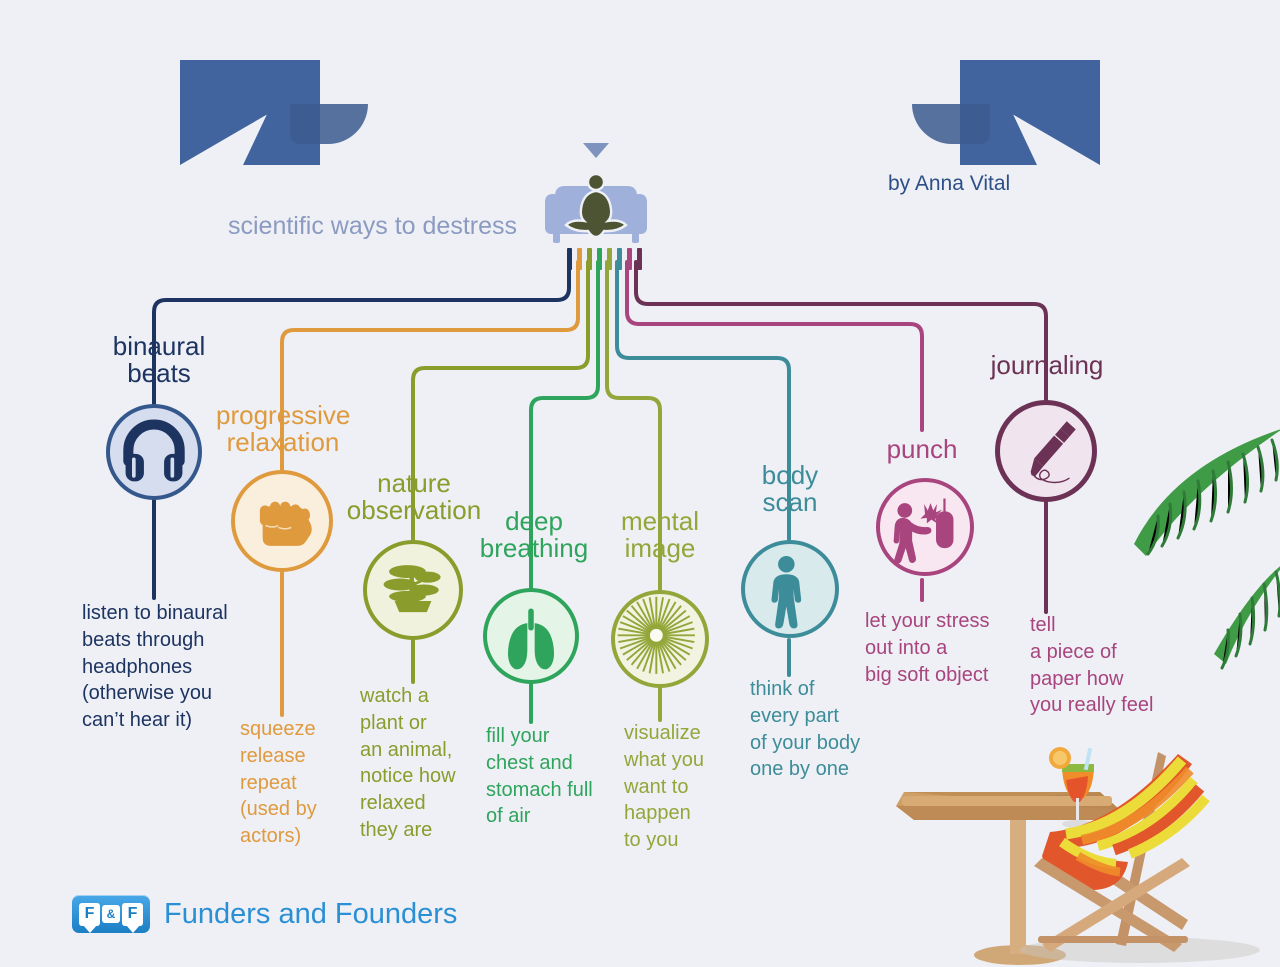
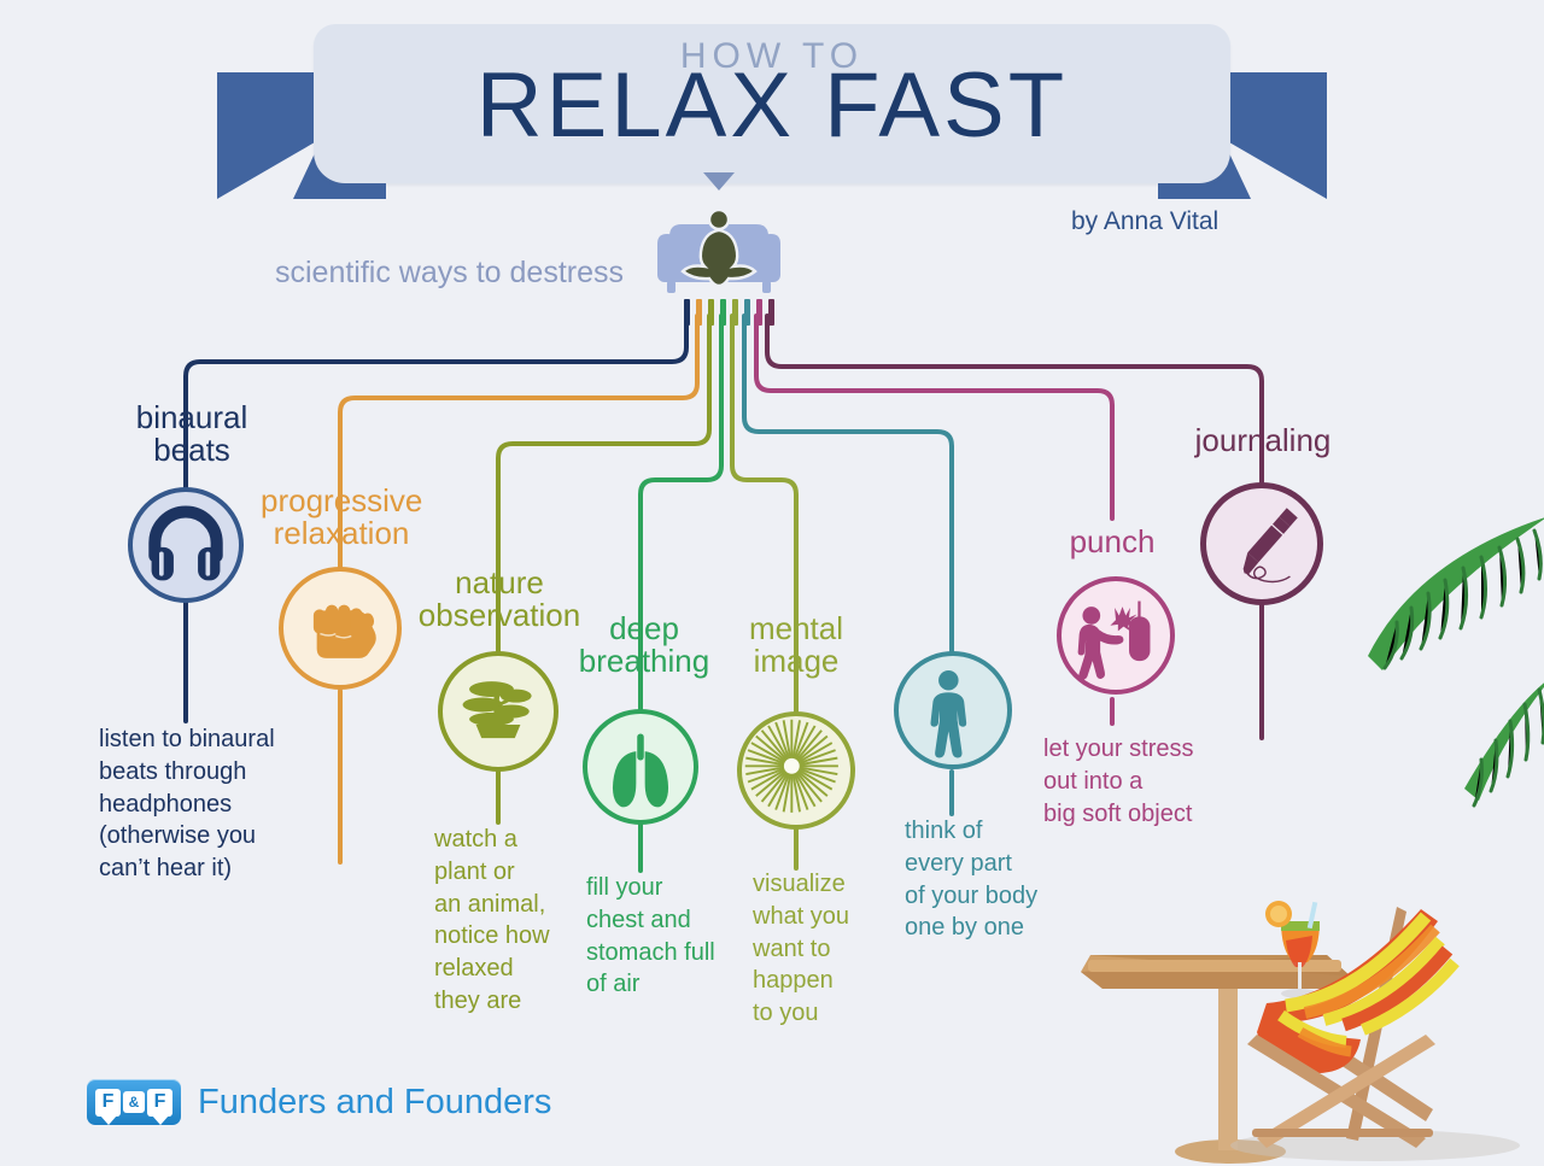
+ HOW TO
+ RELAX FAST
  by Anna Vital
  scientific ways to destress
  binaural
  beats
  listen to binaural
  beats through
  headphones
  (otherwise you
  can’t hear it)
  progressive
  relaxation
- squeeze
- release
- repeat
- (used by
- actors)
  nature
  observation
  watch a
  plant or
  an animal,
  notice how
  relaxed
  they are
  deep
  breathing
  fill your
  chest and
  stomach full
  of air
  mental
  image
  visualize
  what you
  want to
  happen
  to you
- body
- scan
  think of
  every part
  of your body
  one by one
  punch
  let your stress
  out into a
  big soft object
  journaling
- tell
- a piece of
- paper how
- you really feel
  F
  &
  F
  Funders and Founders
